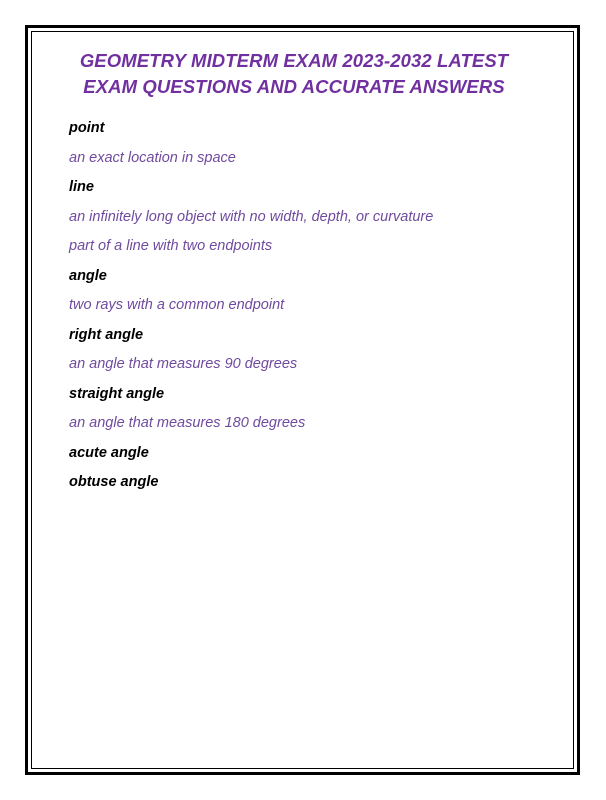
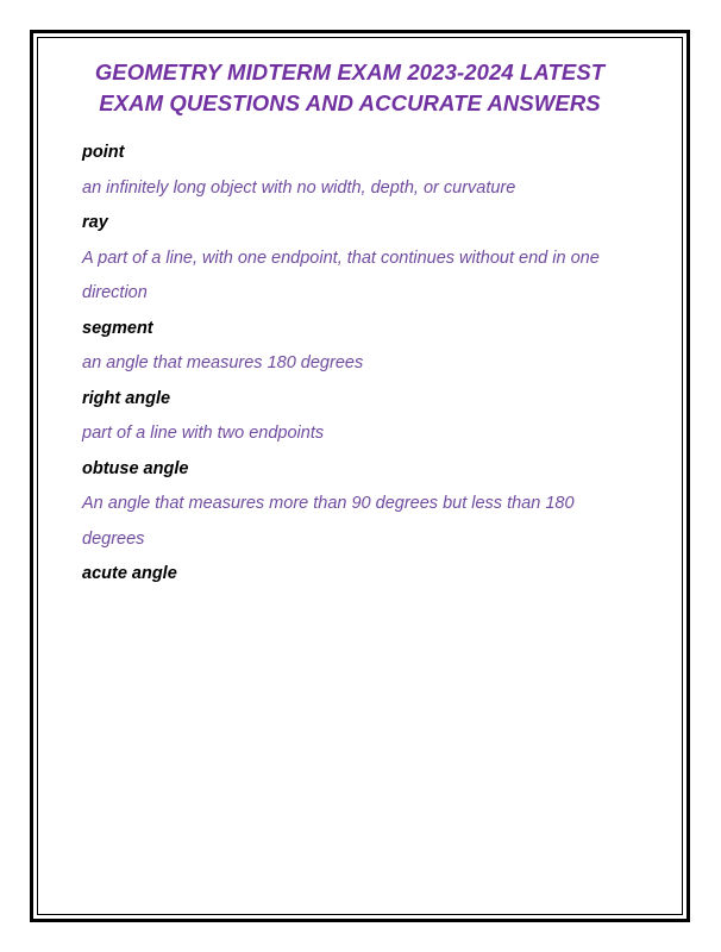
- GEOMETRY MIDTERM EXAM 2023-2032 LATEST EXAM QUESTIONS AND ACCURATE ANSWERS
+ GEOMETRY MIDTERM EXAM 2023-2024 LATEST EXAM QUESTIONS AND ACCURATE ANSWERS
  point
- an exact location in space
- line
  an infinitely long object with no width, depth, or curvature
+ ray
+ A part of a line, with one endpoint, that continues without end in one direction
+ segment
- part of a line with two endpoints
+ an angle that measures 180 degrees
- angle
- two rays with a common endpoint
  right angle
- an angle that measures 90 degrees
- straight angle
- an angle that measures 180 degrees
+ part of a line with two endpoints
- acute angle
+ obtuse angle
+ An angle that measures more than 90 degrees but less than 180 degrees
- obtuse angle
+ acute angle
